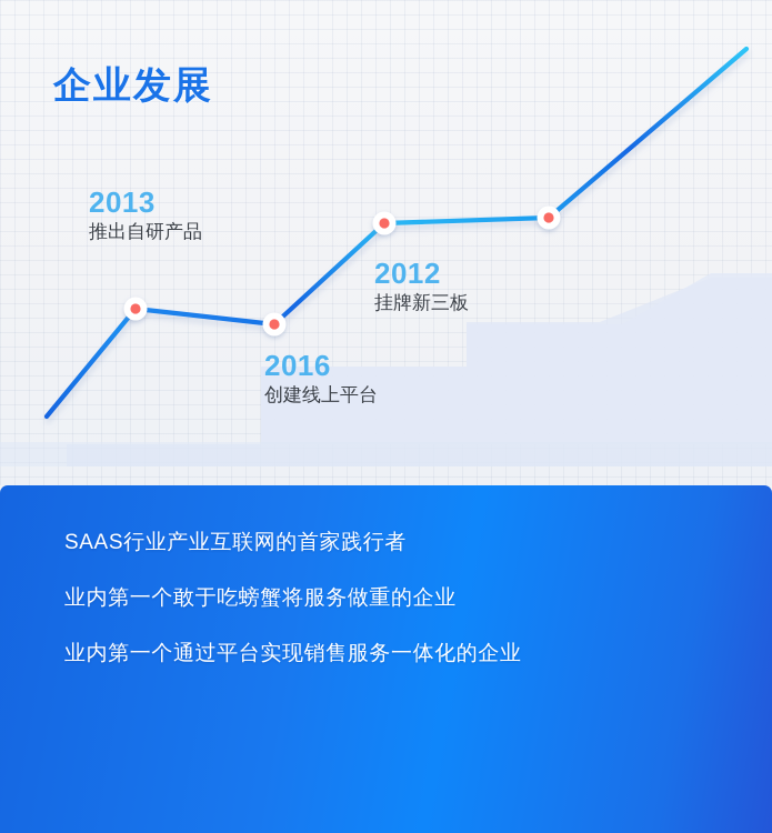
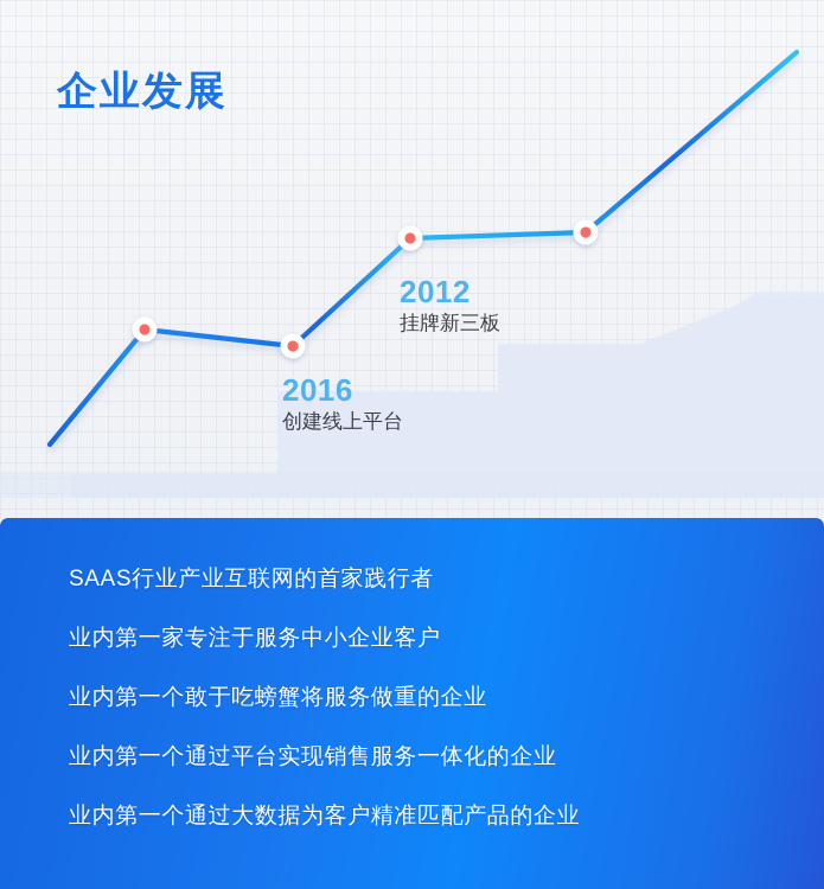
  企业发展
- 2013
- 推出自研产品
  2016
  创建线上平台
  2012
  挂牌新三板
  SAAS行业产业互联网的首家践行者
+ 业内第一家专注于服务中小企业客户
  业内第一个敢于吃螃蟹将服务做重的企业
  业内第一个通过平台实现销售服务一体化的企业
+ 业内第一个通过大数据为客户精准匹配产品的企业
